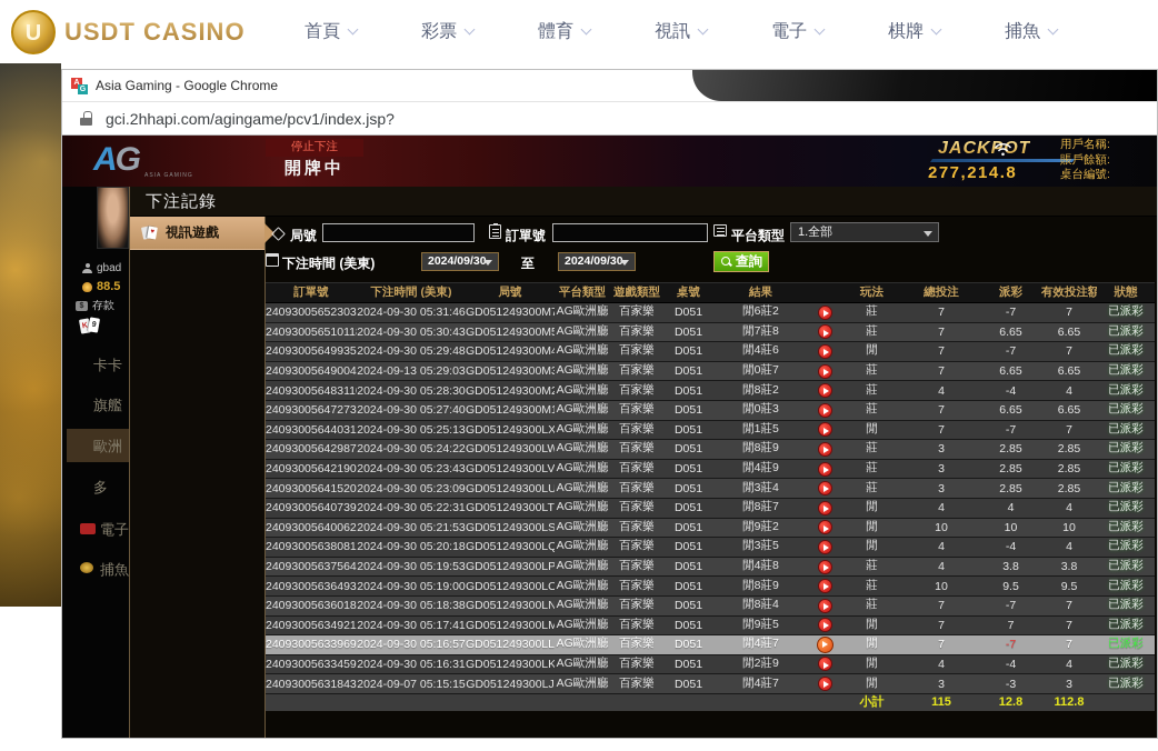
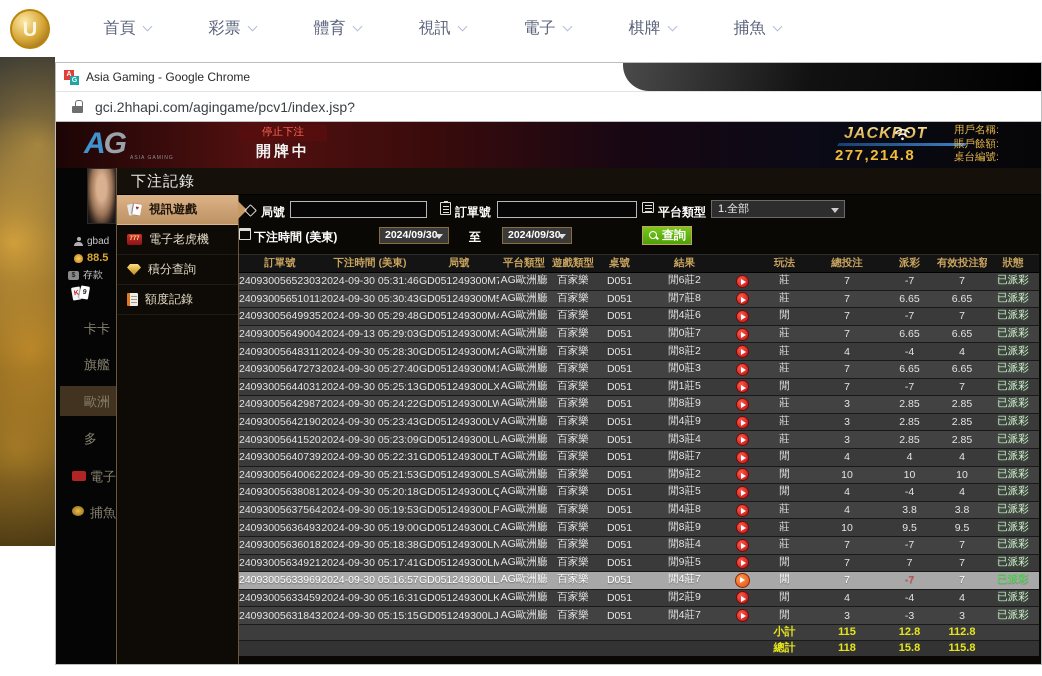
  U
- USDT CASINO
  首頁
  彩票
  體育
  視訊
  電子
  棋牌
  捕魚
  Asia Gaming - Google Chrome
  gci.2hhapi.com/agingame/pcv1/index.jsp?
  AG
  停止下注
  開牌中
  JACKPOT
  277,214.8
  用戶名稱:
  賬戶餘額:
  桌台編號:
  gbad
  88.5
  存款
  卡卡
  旗艦
  歐洲
  多
  電子
  捕魚
  下注記錄
  視訊遊戲
+ 電子老虎機
+ 積分查詢
+ 額度記錄
  局號
  訂單號
  平台類型
  1.全部
  下注時間 (美東)
  2024/09/30
  至
  2024/09/30
  查詢
  訂單號	下注時間 (美東)	局號	平台類型	遊戲類型	桌號	結果		玩法	總投注	派彩	有效投注額	狀態
  24093005652303	2024-09-30 05:31:46	GD051249300M7	AG歐洲廳	百家樂	D051	閒6莊2		莊	7	-7	7	已派彩
  24093005651011	2024-09-30 05:30:43	GD051249300M5	AG歐洲廳	百家樂	D051	閒7莊8		莊	7	6.65	6.65	已派彩
  24093005649935	2024-09-30 05:29:48	GD051249300M4	AG歐洲廳	百家樂	D051	閒4莊6		閒	7	-7	7	已派彩
  24093005649004	2024-09-13 05:29:03	GD051249300M3	AG歐洲廳	百家樂	D051	閒0莊7		莊	7	6.65	6.65	已派彩
  24093005648311	2024-09-30 05:28:30	GD051249300M2	AG歐洲廳	百家樂	D051	閒8莊2		莊	4	-4	4	已派彩
  24093005647273	2024-09-30 05:27:40	GD051249300M1	AG歐洲廳	百家樂	D051	閒0莊3		莊	7	6.65	6.65	已派彩
  24093005644031	2024-09-30 05:25:13	GD051249300LX	AG歐洲廳	百家樂	D051	閒1莊5		閒	7	-7	7	已派彩
  24093005642987	2024-09-30 05:24:22	GD051249300LW	AG歐洲廳	百家樂	D051	閒8莊9		莊	3	2.85	2.85	已派彩
  24093005642190	2024-09-30 05:23:43	GD051249300LV	AG歐洲廳	百家樂	D051	閒4莊9		莊	3	2.85	2.85	已派彩
  24093005641520	2024-09-30 05:23:09	GD051249300LU	AG歐洲廳	百家樂	D051	閒3莊4		莊	3	2.85	2.85	已派彩
  24093005640739	2024-09-30 05:22:31	GD051249300LT	AG歐洲廳	百家樂	D051	閒8莊7		閒	4	4	4	已派彩
  24093005640062	2024-09-30 05:21:53	GD051249300LS	AG歐洲廳	百家樂	D051	閒9莊2		閒	10	10	10	已派彩
  24093005638081	2024-09-30 05:20:18	GD051249300LQ	AG歐洲廳	百家樂	D051	閒3莊5		閒	4	-4	4	已派彩
  24093005637564	2024-09-30 05:19:53	GD051249300LP	AG歐洲廳	百家樂	D051	閒4莊8		莊	4	3.8	3.8	已派彩
  24093005636493	2024-09-30 05:19:00	GD051249300LO	AG歐洲廳	百家樂	D051	閒8莊9		莊	10	9.5	9.5	已派彩
  24093005636018	2024-09-30 05:18:38	GD051249300LN	AG歐洲廳	百家樂	D051	閒8莊4		莊	7	-7	7	已派彩
  24093005634921	2024-09-30 05:17:41	GD051249300LM	AG歐洲廳	百家樂	D051	閒9莊5		閒	7	7	7	已派彩
  24093005633969	2024-09-30 05:16:57	GD051249300LL	AG歐洲廳	百家樂	D051	閒4莊7		閒	7	-7	7	已派彩
  24093005633459	2024-09-30 05:16:31	GD051249300LK	AG歐洲廳	百家樂	D051	閒2莊9		閒	4	-4	4	已派彩
- 24093005631843	2024-09-07 05:15:15	GD051249300LJ	AG歐洲廳	百家樂	D051	閒4莊7		閒	3	-3	3	已派彩
+ 24093005631843	2024-09-30 05:15:15	GD051249300LJ	AG歐洲廳	百家樂	D051	閒4莊7		閒	3	-3	3	已派彩
  	小計	115	12.8	112.8
+ 	總計	118	15.8	115.8
